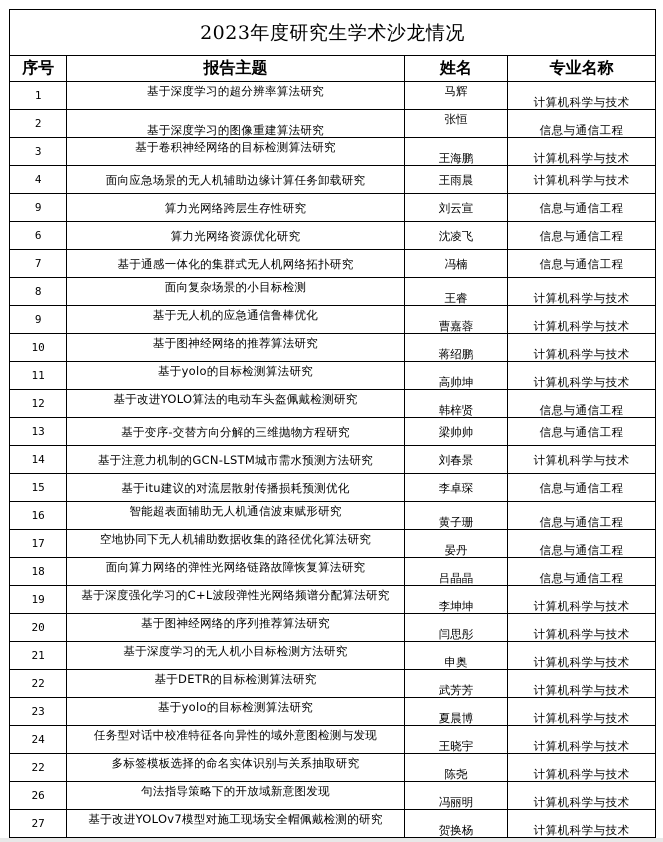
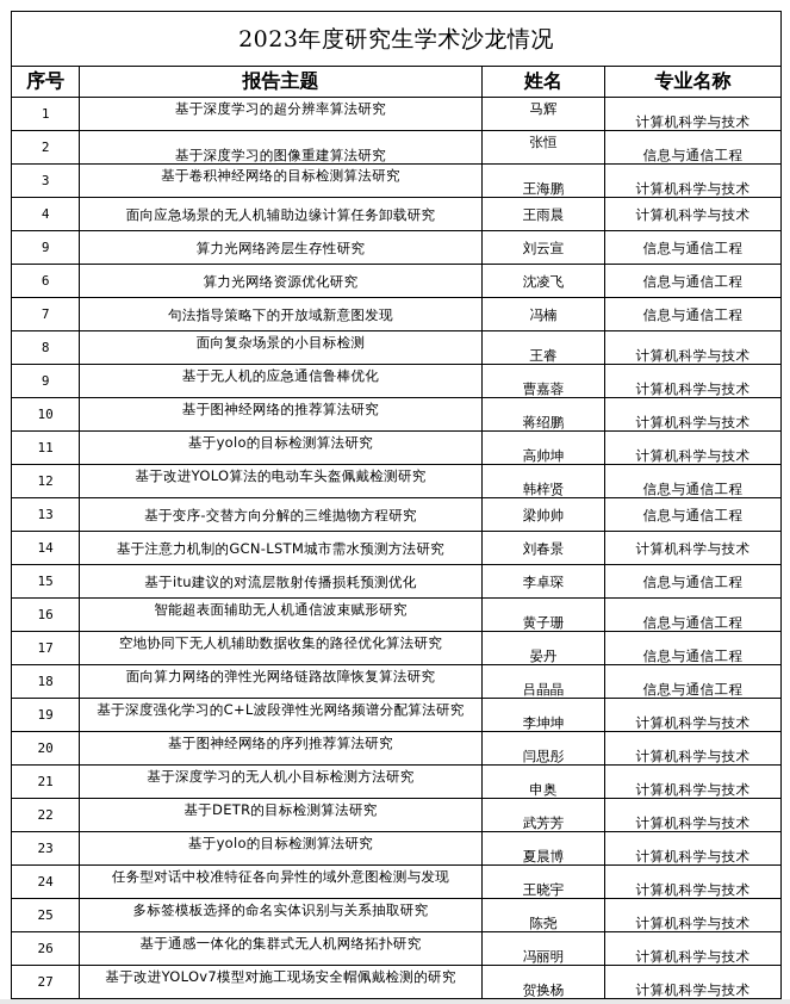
  2023年度研究生学术沙龙情况
  序号	报告主题	姓名	专业名称
  1	基于深度学习的超分辨率算法研究	马辉	计算机科学与技术
  2	基于深度学习的图像重建算法研究	张恒	信息与通信工程
  3	基于卷积神经网络的目标检测算法研究	王海鹏	计算机科学与技术
  4	面向应急场景的无人机辅助边缘计算任务卸载研究	王雨晨	计算机科学与技术
  9	算力光网络跨层生存性研究	刘云宣	信息与通信工程
  6	算力光网络资源优化研究	沈凌飞	信息与通信工程
- 7	基于通感一体化的集群式无人机网络拓扑研究	冯楠	信息与通信工程
+ 7	句法指导策略下的开放域新意图发现	冯楠	信息与通信工程
  8	面向复杂场景的小目标检测	王睿	计算机科学与技术
  9	基于无人机的应急通信鲁棒优化	曹嘉蓉	计算机科学与技术
  10	基于图神经网络的推荐算法研究	蒋绍鹏	计算机科学与技术
  11	基于yolo的目标检测算法研究	高帅坤	计算机科学与技术
  12	基于改进YOLO算法的电动车头盔佩戴检测研究	韩梓贤	信息与通信工程
  13	基于变序-交替方向分解的三维抛物方程研究	梁帅帅	信息与通信工程
  14	基于注意力机制的GCN-LSTM城市需水预测方法研究	刘春景	计算机科学与技术
  15	基于itu建议的对流层散射传播损耗预测优化	李卓琛	信息与通信工程
  16	智能超表面辅助无人机通信波束赋形研究	黄子珊	信息与通信工程
  17	空地协同下无人机辅助数据收集的路径优化算法研究	晏丹	信息与通信工程
  18	面向算力网络的弹性光网络链路故障恢复算法研究	吕晶晶	信息与通信工程
  19	基于深度强化学习的C+L波段弹性光网络频谱分配算法研究	李坤坤	计算机科学与技术
  20	基于图神经网络的序列推荐算法研究	闫思彤	计算机科学与技术
  21	基于深度学习的无人机小目标检测方法研究	申奥	计算机科学与技术
  22	基于DETR的目标检测算法研究	武芳芳	计算机科学与技术
  23	基于yolo的目标检测算法研究	夏晨博	计算机科学与技术
  24	任务型对话中校准特征各向异性的域外意图检测与发现	王晓宇	计算机科学与技术
- 22	多标签模板选择的命名实体识别与关系抽取研究	陈尧	计算机科学与技术
+ 25	多标签模板选择的命名实体识别与关系抽取研究	陈尧	计算机科学与技术
- 26	句法指导策略下的开放域新意图发现	冯丽明	计算机科学与技术
+ 26	基于通感一体化的集群式无人机网络拓扑研究	冯丽明	计算机科学与技术
  27	基于改进YOLOv7模型对施工现场安全帽佩戴检测的研究	贺换杨	计算机科学与技术
